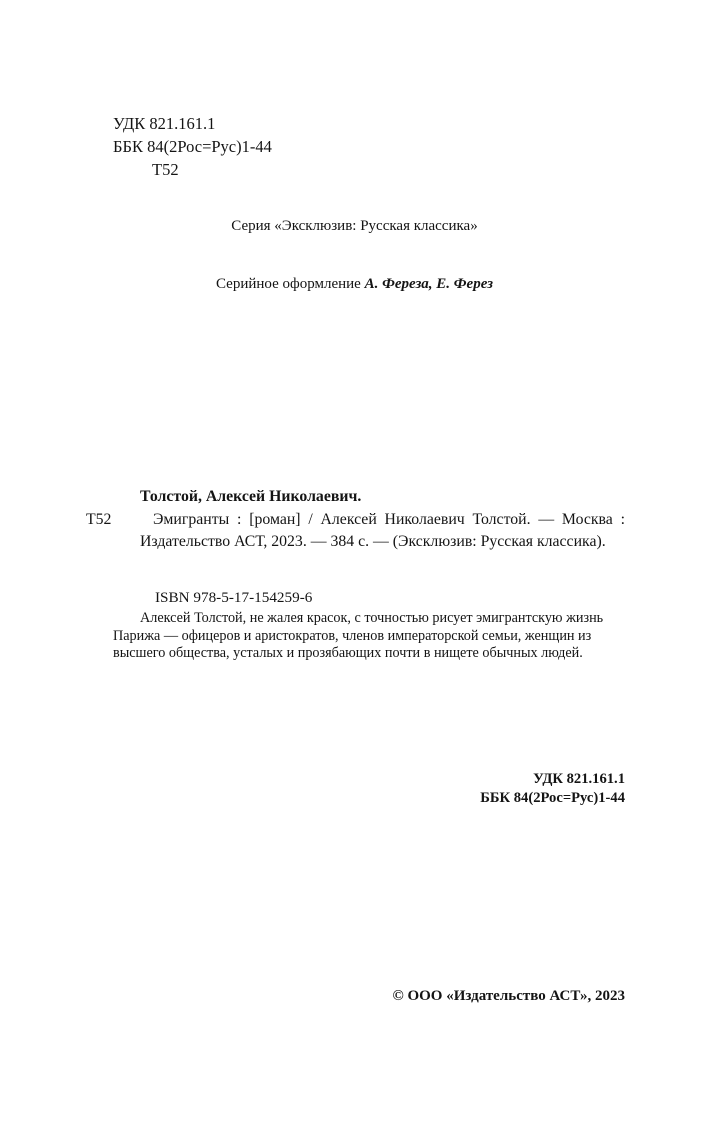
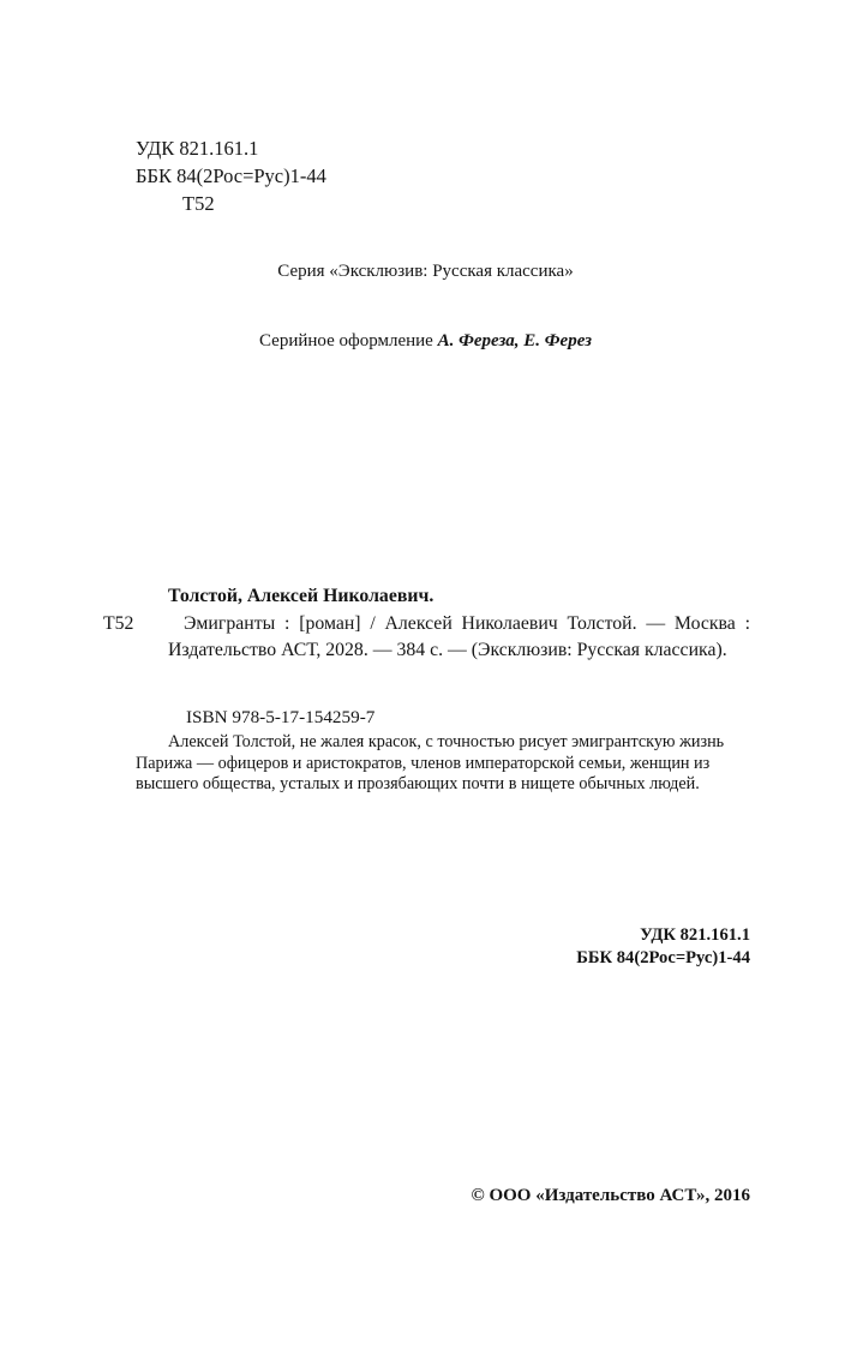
  УДК 821.161.1
  ББК 84(2Рос=Рус)1-44
  Т52
  Серия «Эксклюзив: Русская классика»
  Серийное оформление А. Фереза, Е. Ферез
  Толстой, Алексей Николаевич.
- Т52 Эмигранты : [роман] / Алексей Николаевич Толстой. — Москва : Издательство АСТ, 2023. — 384 с. — (Эксклюзив: Русская классика).
+ Т52 Эмигранты : [роман] / Алексей Николаевич Толстой. — Москва : Издательство АСТ, 2028. — 384 с. — (Эксклюзив: Русская классика).
- ISBN 978-5-17-154259-6
+ ISBN 978-5-17-154259-7
  Алексей Толстой, не жалея красок, с точностью рисует эмигрантскую жизнь Парижа — офицеров и аристократов, членов императорской семьи, женщин из высшего общества, усталых и прозябающих почти в нищете обычных людей.
  УДК 821.161.1
  ББК 84(2Рос=Рус)1-44
- © ООО «Издательство АСТ», 2023
+ © ООО «Издательство АСТ», 2016
